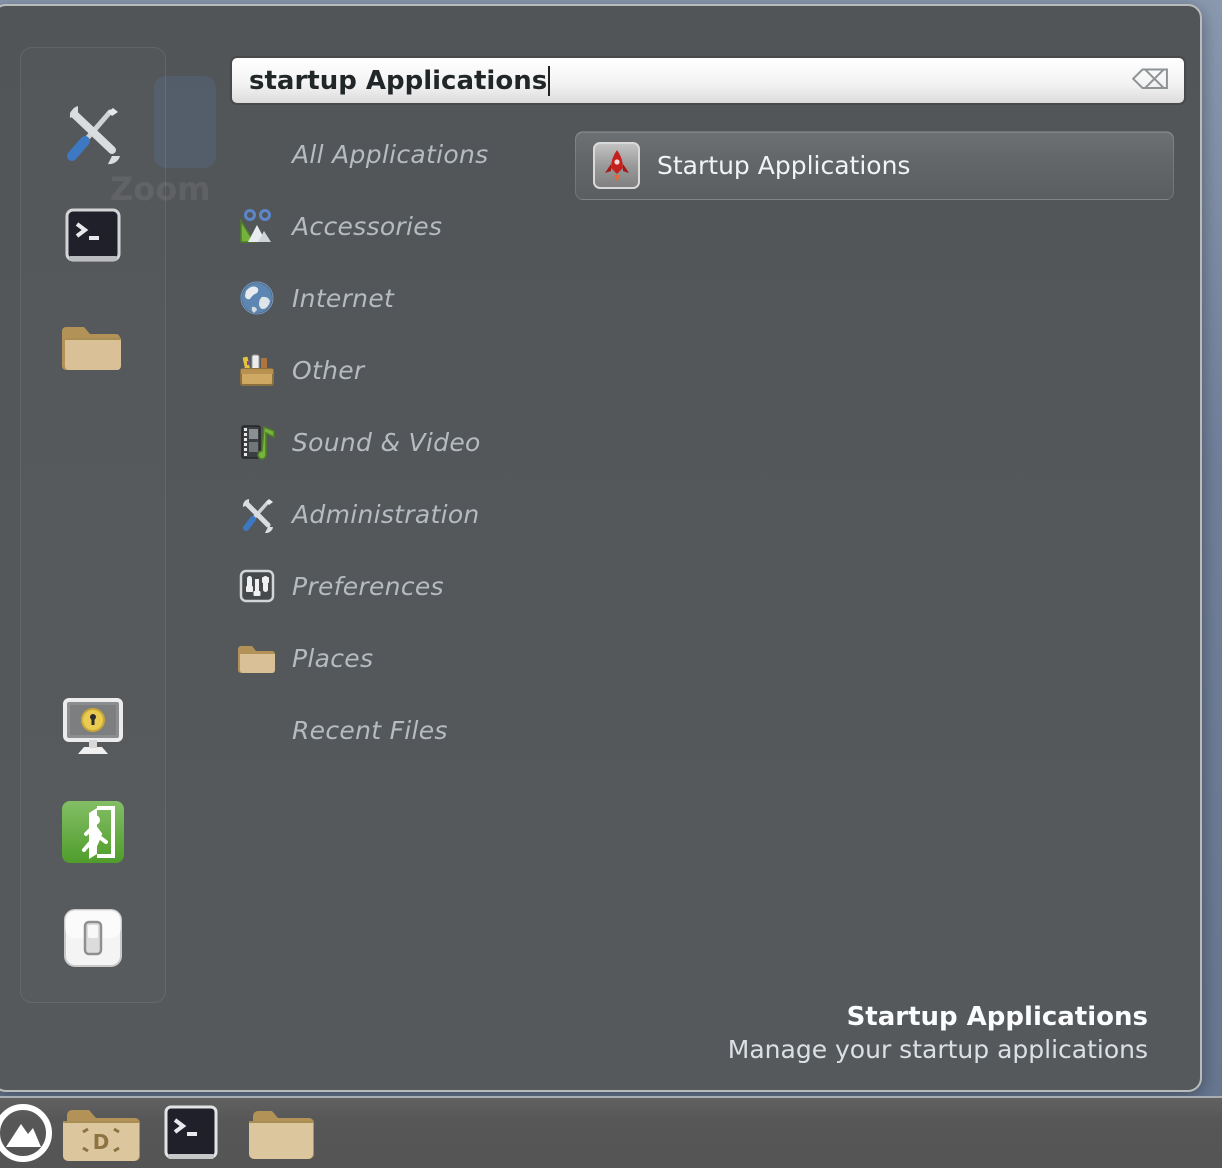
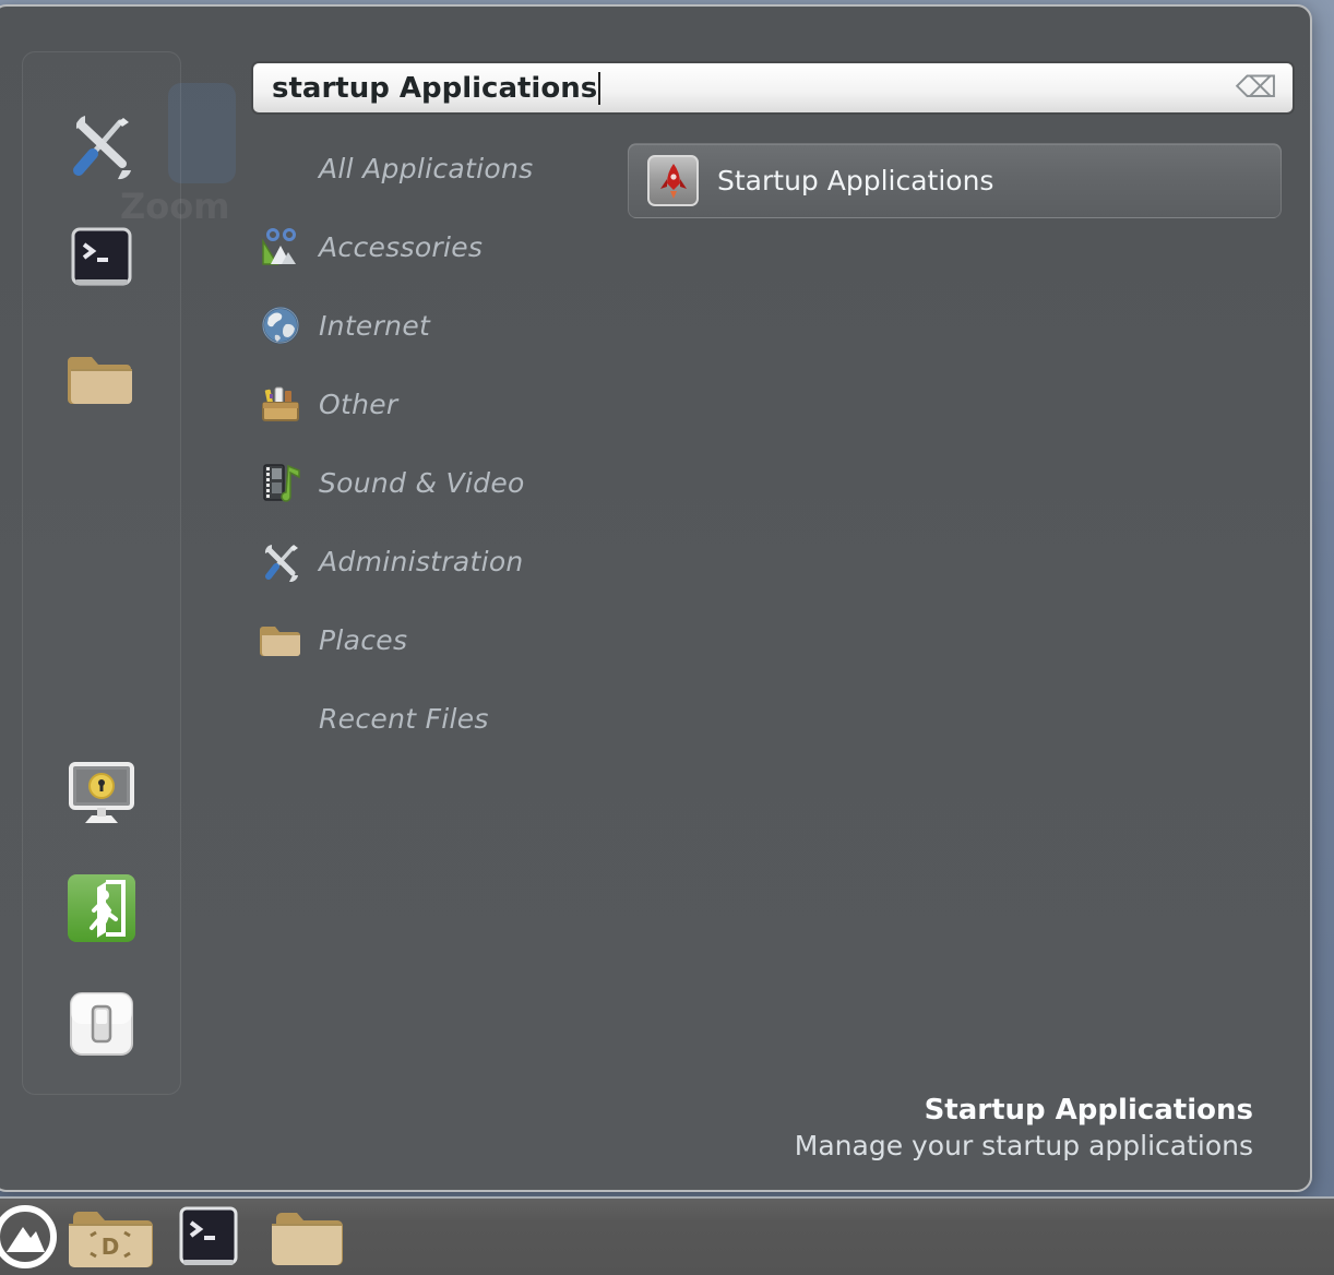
  Zoom
  startup Applications
  ⌫
  All Applications
  Accessories
  Internet
  Other
  Sound & Video
  Administration
- Preferences
  Places
  Recent Files
  Startup Applications
  Startup Applications
  Manage your startup applications
  D
